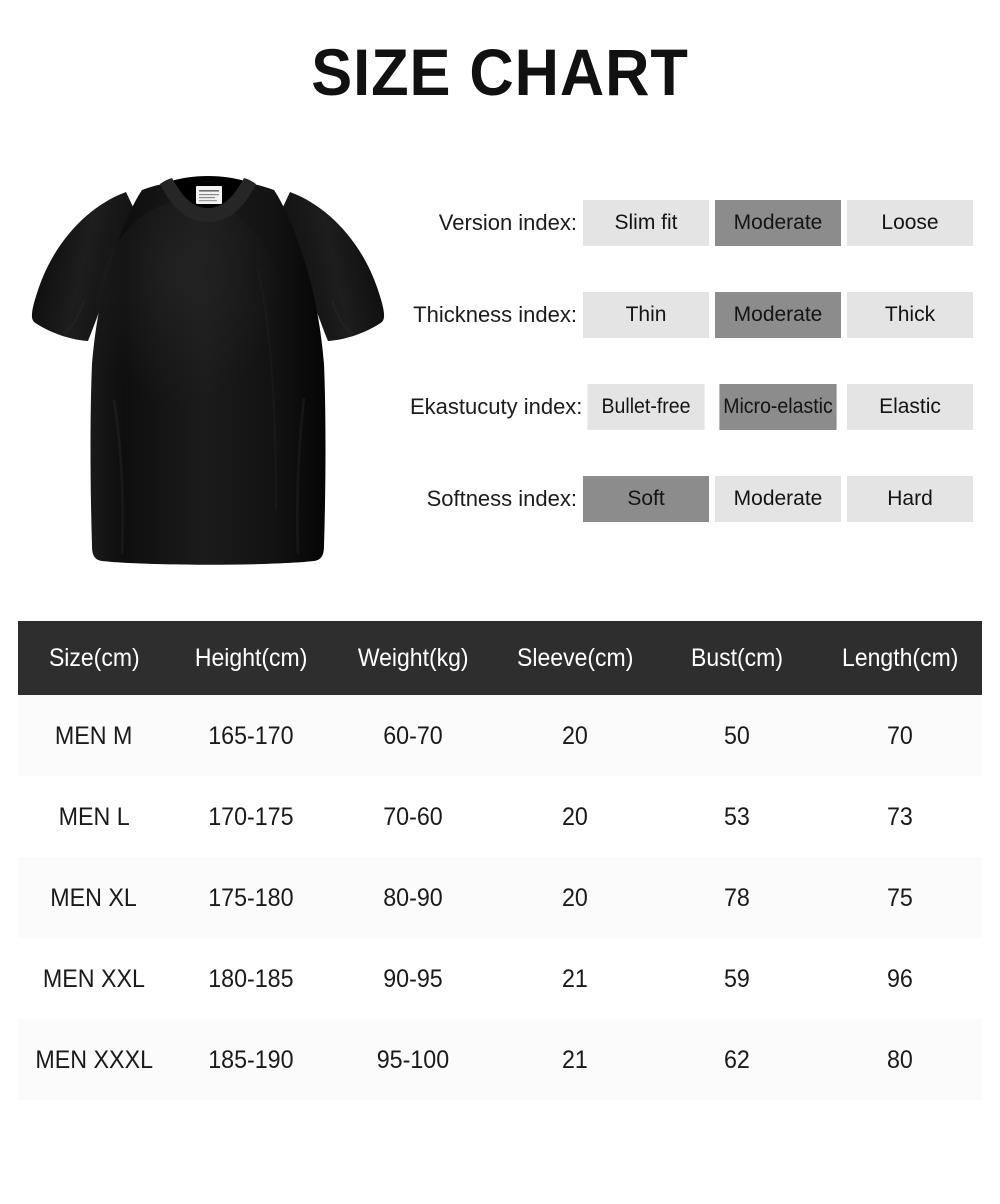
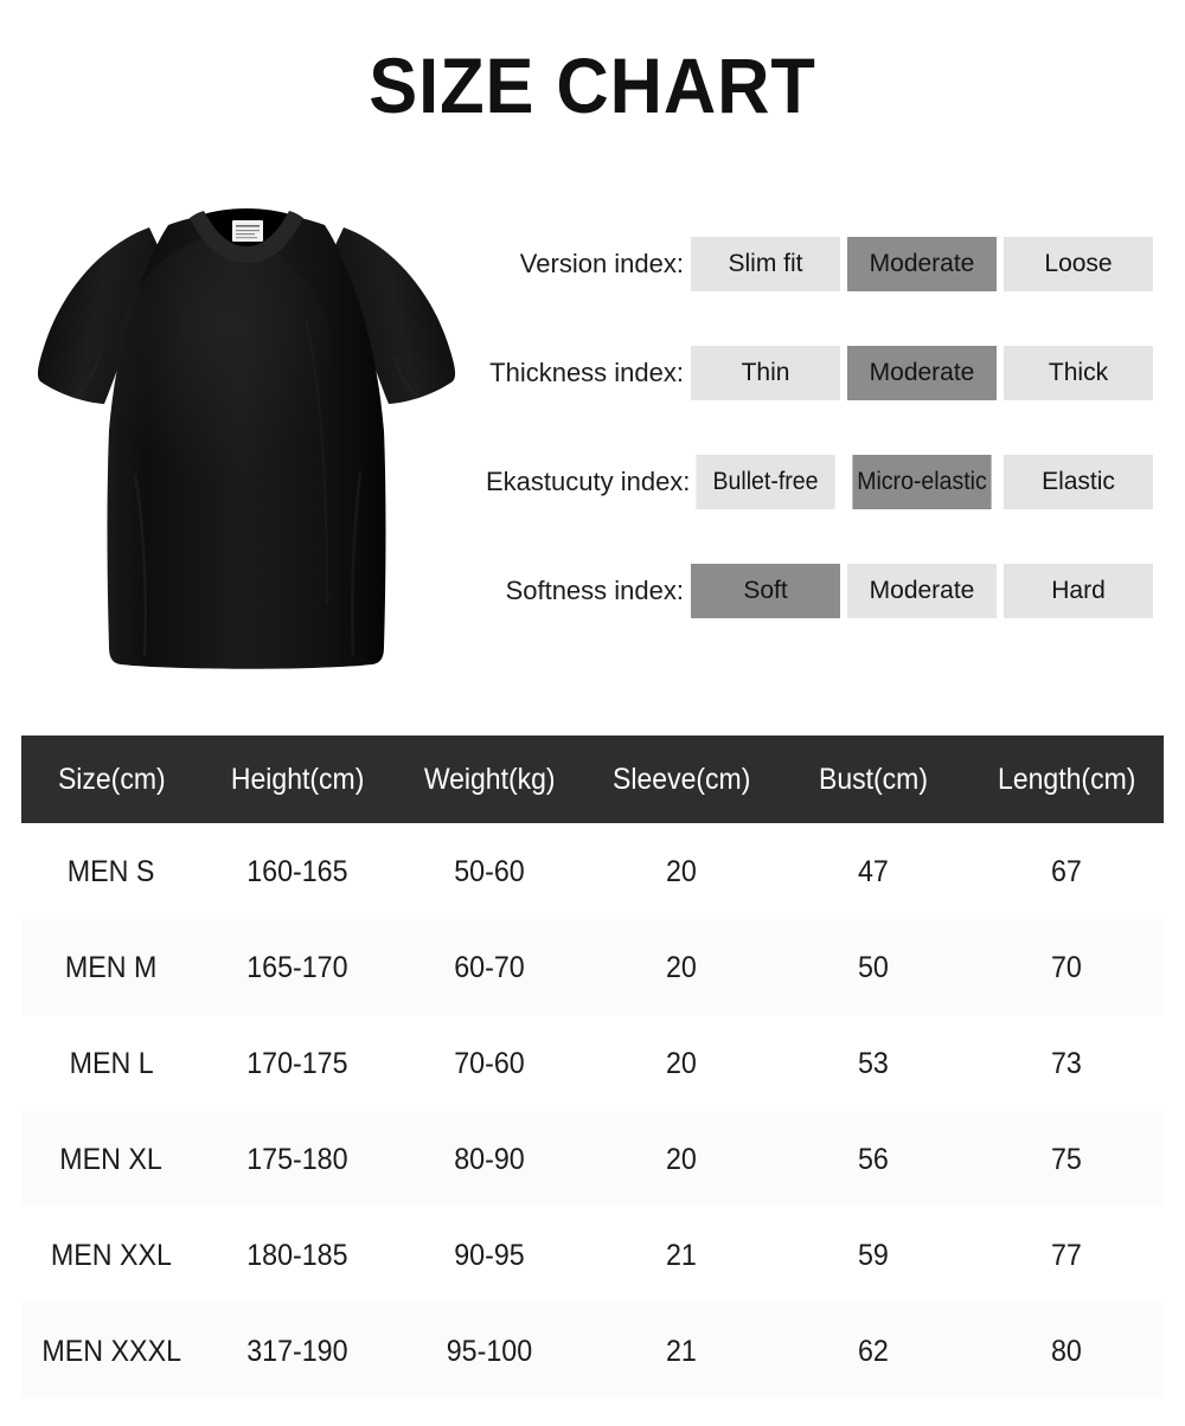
  SIZE CHART
  Version index:
  Slim fit
  Moderate
  Loose
  Thickness index:
  Thin
  Moderate
  Thick
  Ekastucuty index:
  Bullet-free
  Micro-elastic
  Elastic
  Softness index:
  Soft
  Moderate
  Hard
  Size(cm)	Height(cm)	Weight(kg)	Sleeve(cm)	Bust(cm)	Length(cm)
+ MEN S	160-165	50-60	20	47	67
  MEN M	165-170	60-70	20	50	70
  MEN L	170-175	70-60	20	53	73
- MEN XL	175-180	80-90	20	78	75
+ MEN XL	175-180	80-90	20	56	75
- MEN XXL	180-185	90-95	21	59	96
+ MEN XXL	180-185	90-95	21	59	77
- MEN XXXL	185-190	95-100	21	62	80
+ MEN XXXL	317-190	95-100	21	62	80
